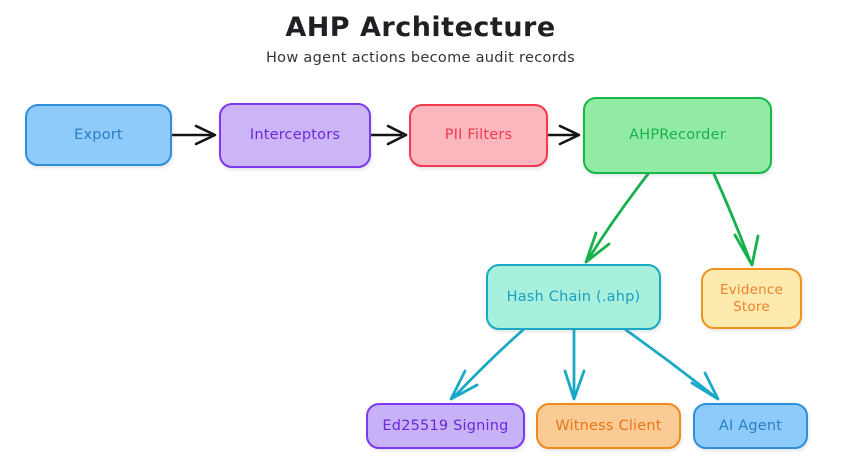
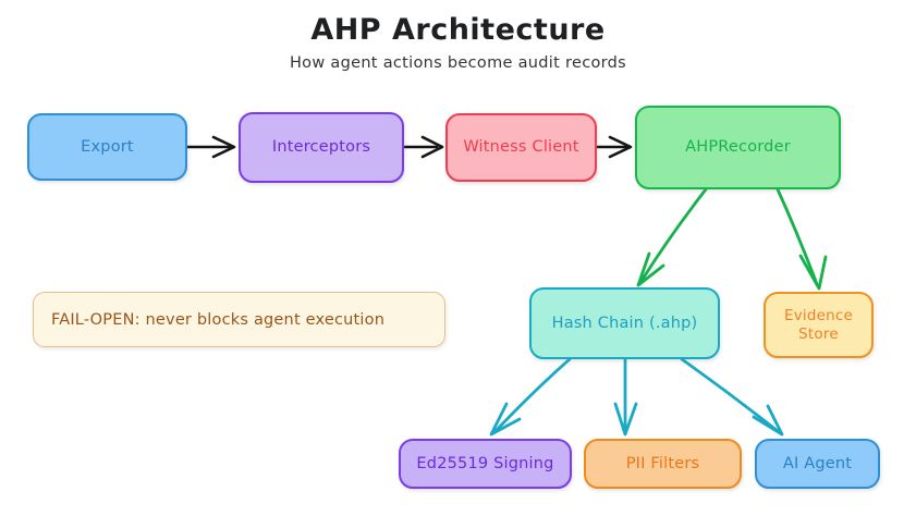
  AHP Architecture
  How agent actions become audit records
  Export
  Interceptors
- PII Filters
+ Witness Client
  AHPRecorder
  Hash Chain (.ahp)
  Evidence
  Store
  Ed25519 Signing
- Witness Client
+ PII Filters
  AI Agent
+ FAIL-OPEN: never blocks agent execution
